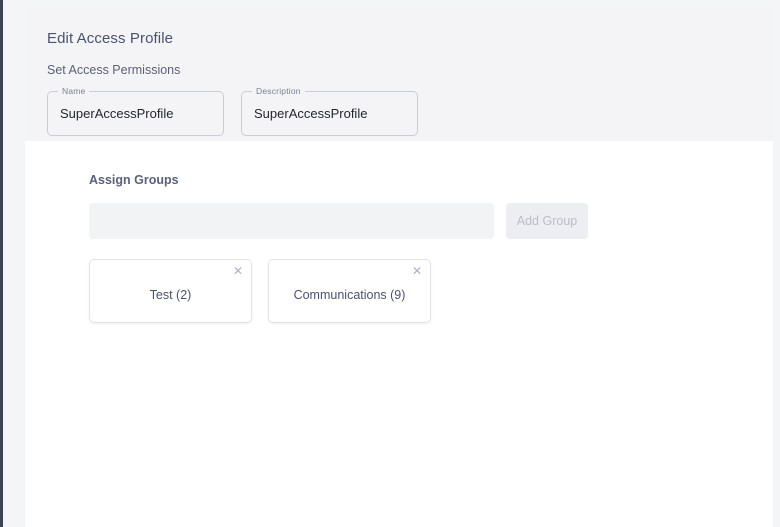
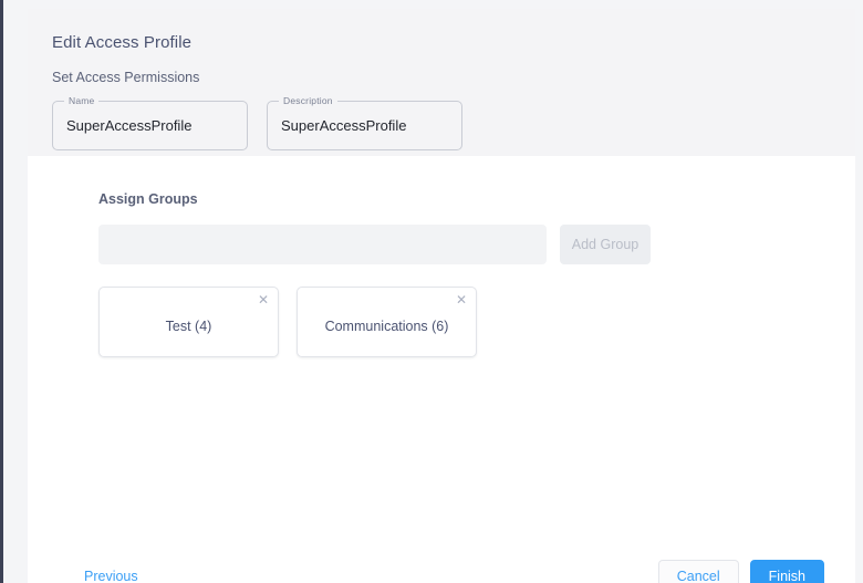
  Edit Access Profile
  Set Access Permissions
  Name
  SuperAccessProfile
  Description
  SuperAccessProfile
  Assign Groups
  Add Group
  ✕
- Test (2)
+ Test (4)
  ✕
- Communications (9)
+ Communications (6)
+ Previous
+ Cancel
+ Finish
